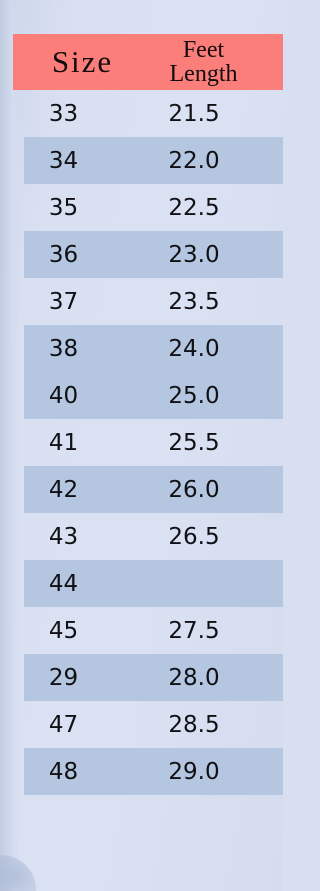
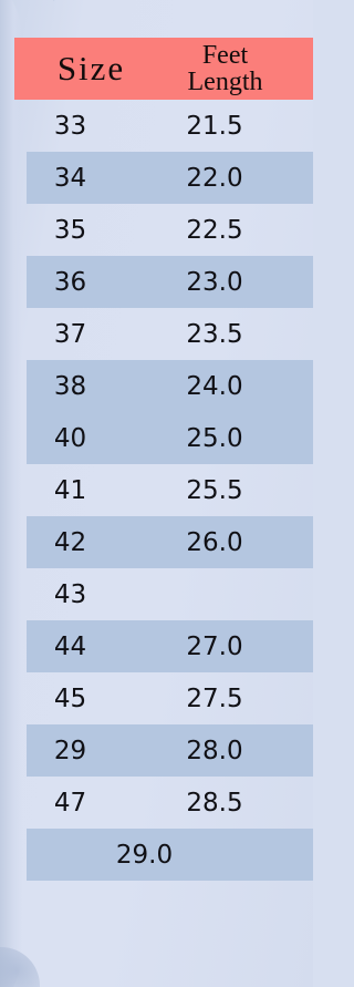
  Size
  Feet
  Length
  33
  21.5
  34
  22.0
  35
  22.5
  36
  23.0
  37
  23.5
  38
  24.0
  40
  25.0
  41
  25.5
  42
  26.0
  43
- 26.5
  44
+ 27.0
  45
  27.5
  29
  28.0
  47
  28.5
- 48
  29.0
